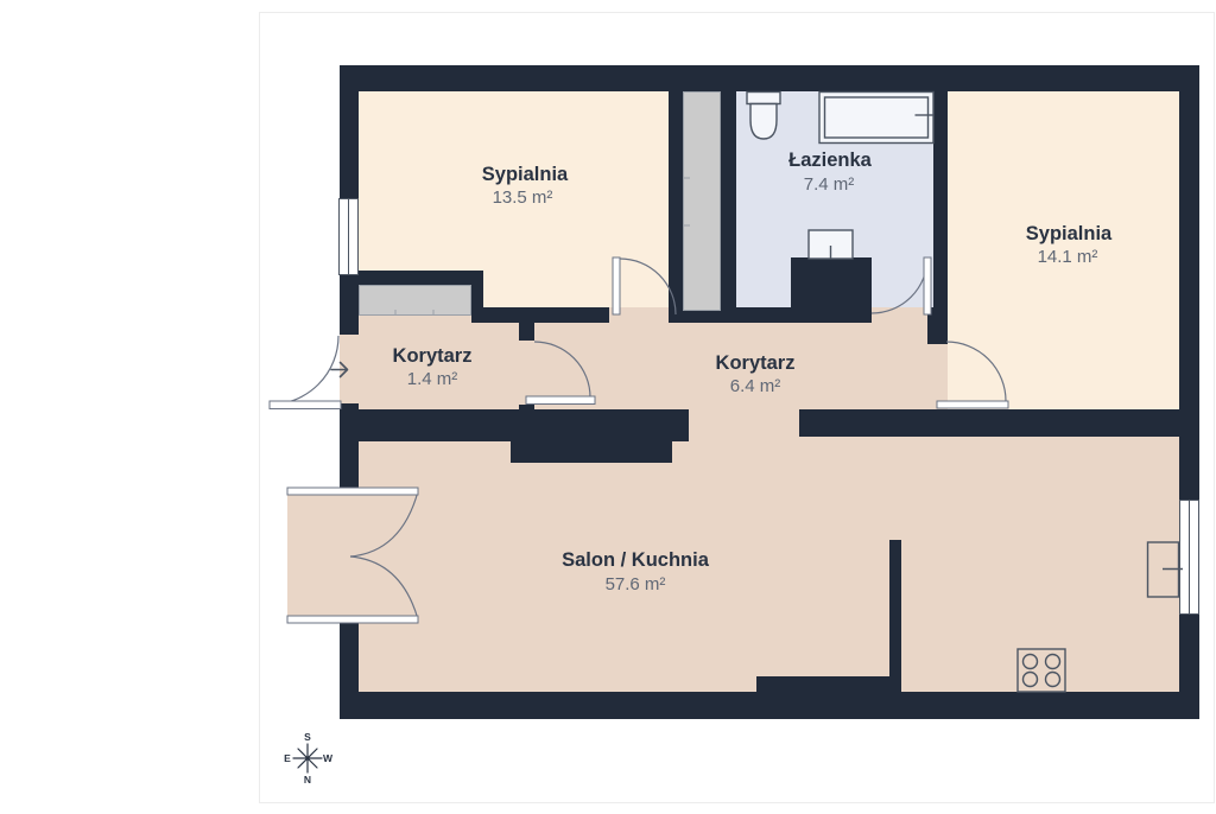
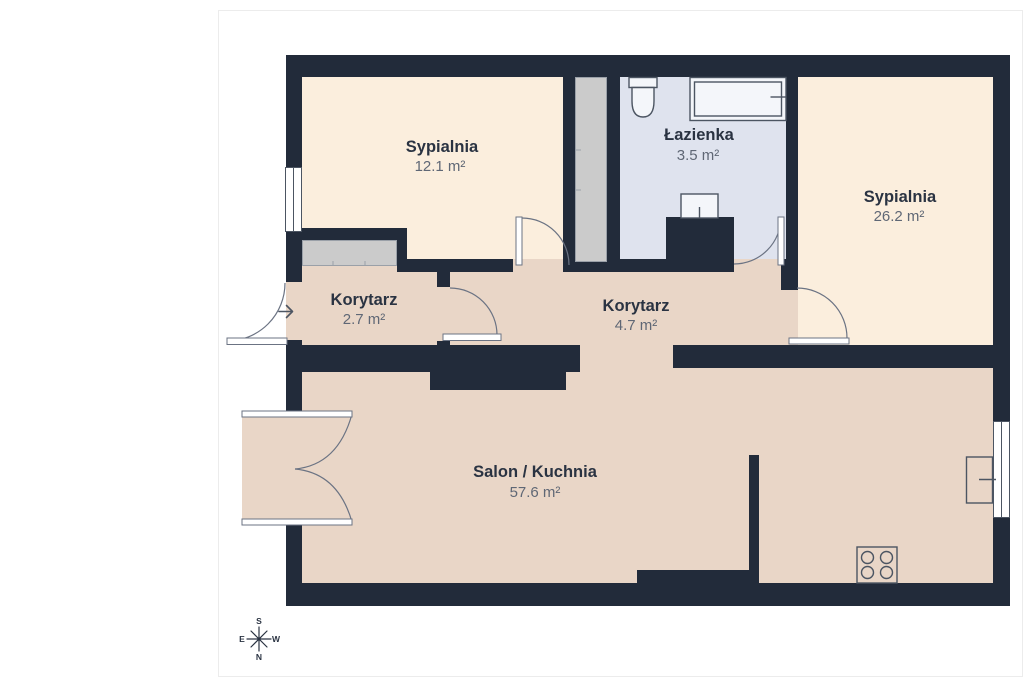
  Sypialnia
- 13.5 m²
+ 12.1 m²
  Łazienka
- 7.4 m²
+ 3.5 m²
  Sypialnia
- 14.1 m²
+ 26.2 m²
  Korytarz
- 1.4 m²
+ 2.7 m²
  Korytarz
- 6.4 m²
+ 4.7 m²
  Salon / Kuchnia
  57.6 m²
  S
  N
  E
  W
